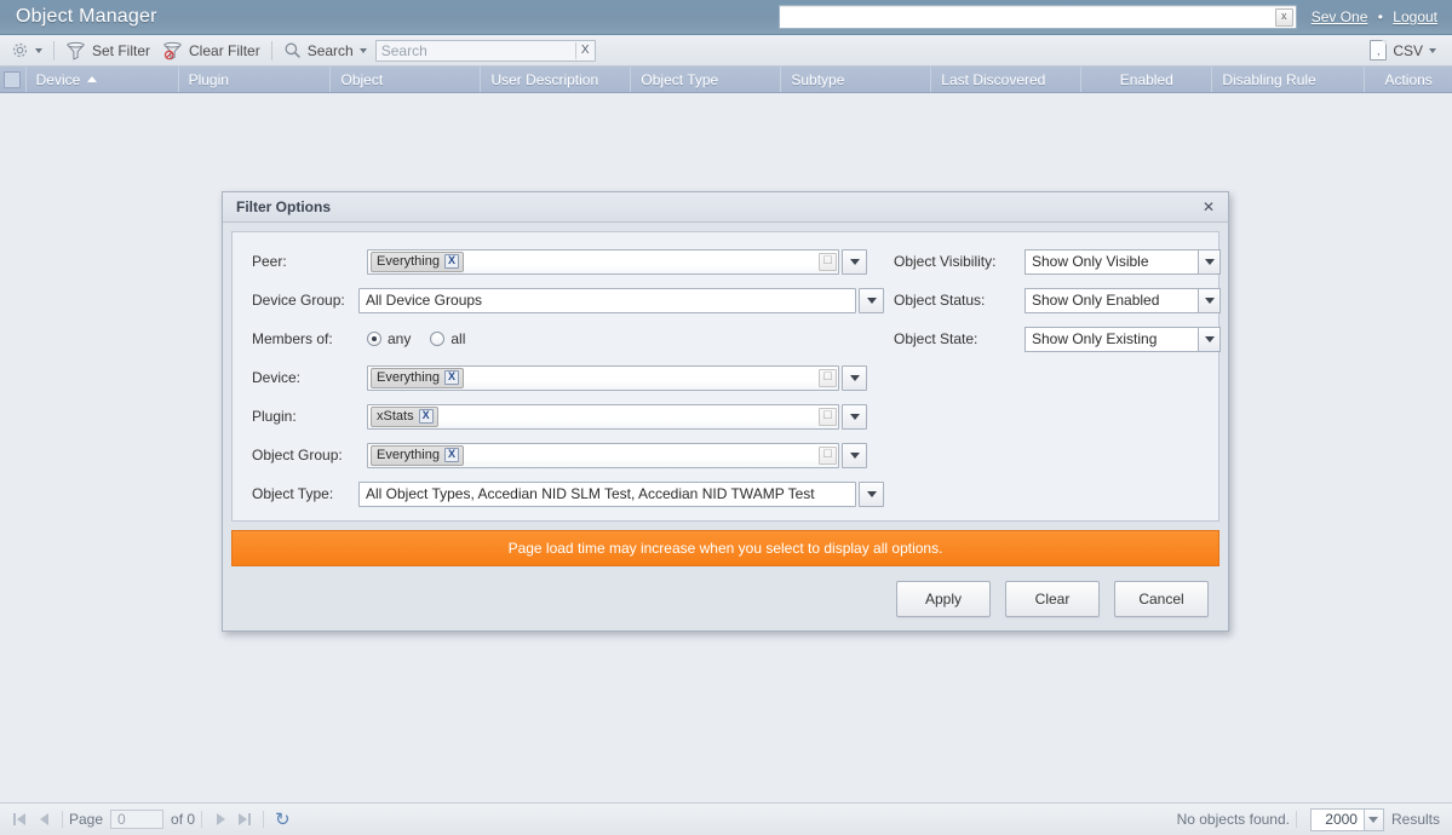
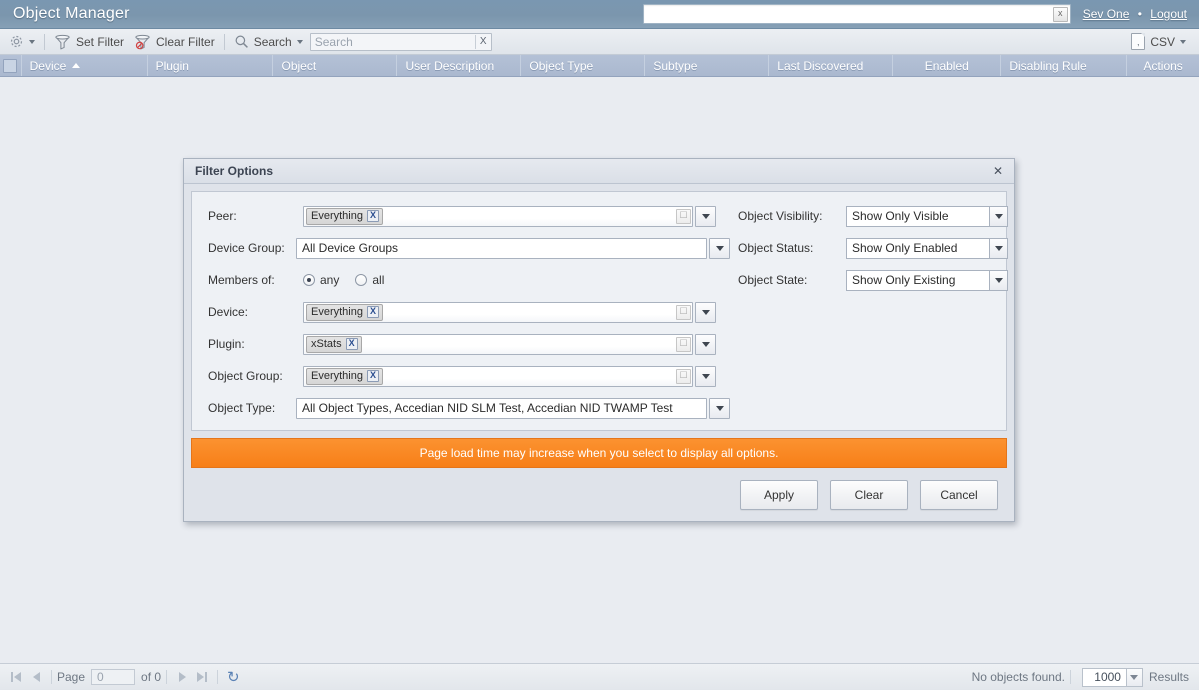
  Object Manager
  x
  Sev One • Logout
  Set Filter
  Clear Filter
  Search
  Search
  X
  ,
  CSV
  Device
  Plugin
  Object
  User Description
  Object Type
  Subtype
  Last Discovered
  Enabled
  Disabling Rule
  Actions
  Filter Options
  ✕
  Peer:
  Everything
  X
  ☐
  Device Group:
  All Device Groups
  Members of:
  any
  all
  Device:
  Everything
  X
  ☐
  Plugin:
  xStats
  X
  ☐
  Object Group:
  Everything
  X
  ☐
  Object Type:
  All Object Types, Accedian NID SLM Test, Accedian NID TWAMP Test
  Object Visibility:
  Show Only Visible
  Object Status:
  Show Only Enabled
  Object State:
  Show Only Existing
  Page load time may increase when you select to display all options.
  Apply
  Clear
  Cancel
  Page
  0
  of 0
  ↻
  No objects found.
- 2000
+ 1000
  Results
